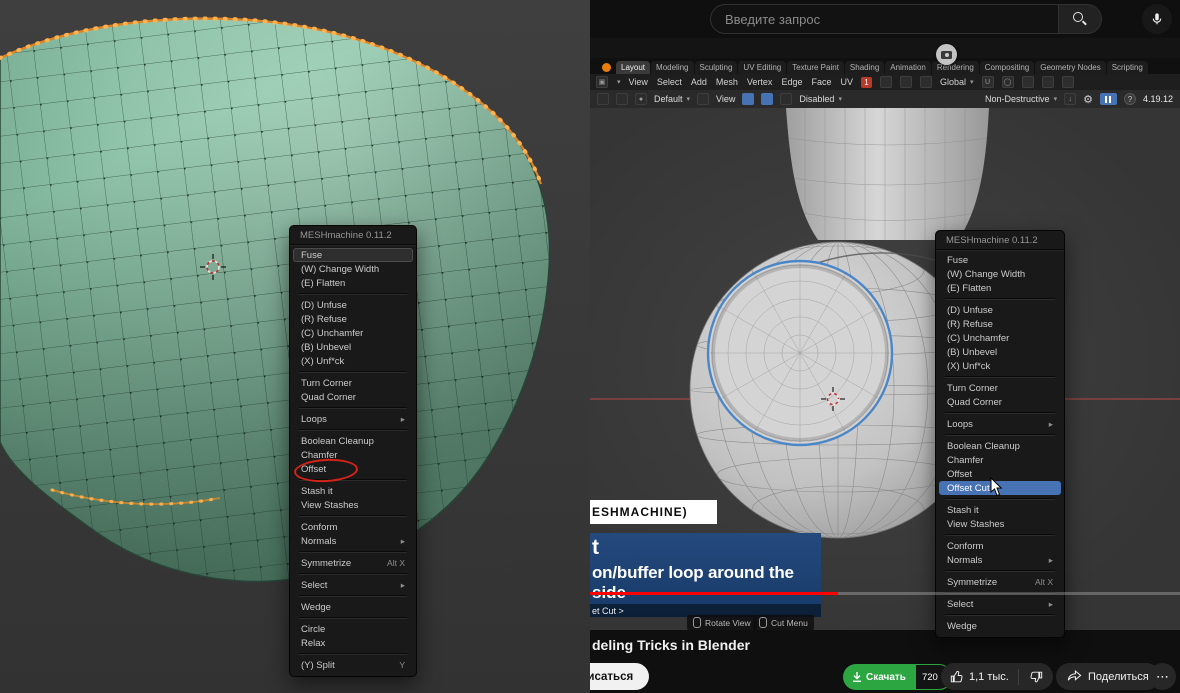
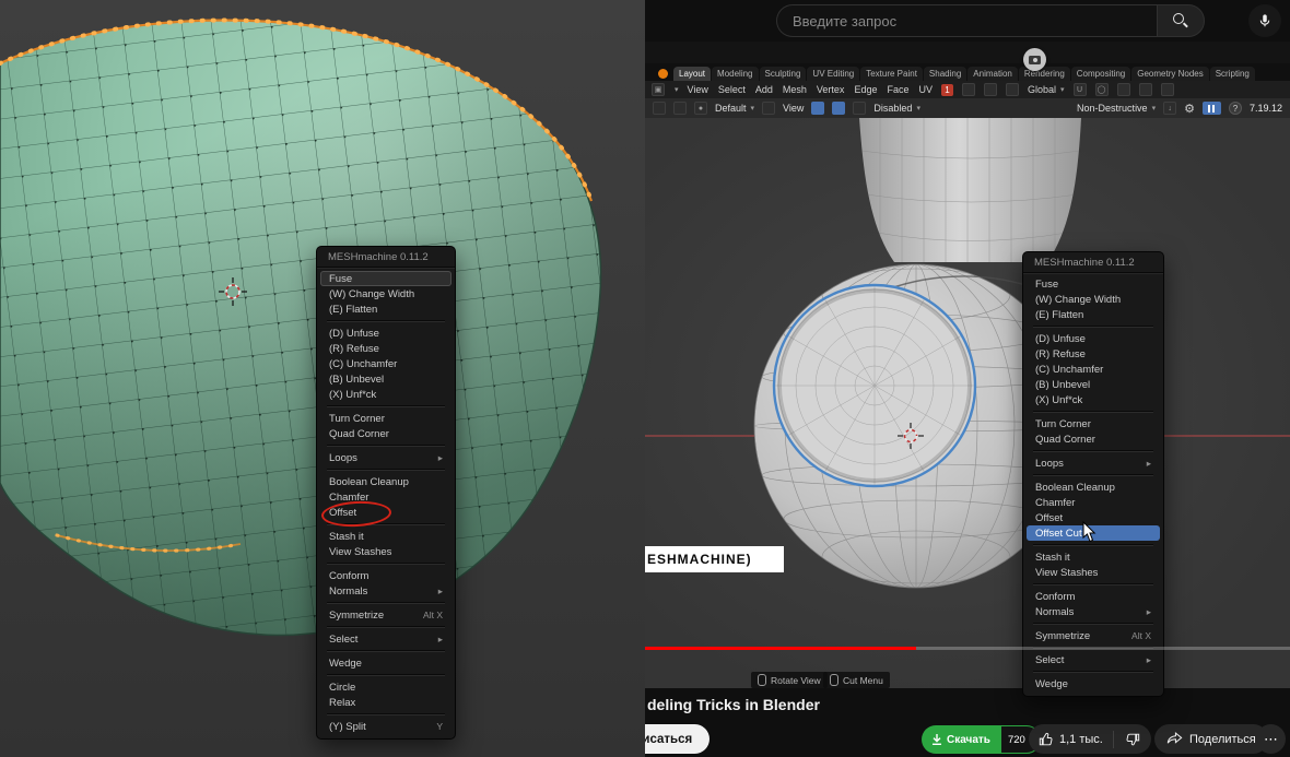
  MESHmachine 0.11.2
  Fuse
  (W) Change Width
  (E) Flatten
  (D) Unfuse
  (R) Refuse
  (C) Unchamfer
  (B) Unbevel
  (X) Unf*ck
  Turn Corner
  Quad Corner
  Loops
  ▸
  Boolean Cleanup
  Chamfer
  Offset
  Stash it
  View Stashes
  Conform
  Normals
  ▸
  Symmetrize
  Alt X
  Select
  ▸
  Wedge
  Circle
  Relax
  (Y) Split
  Y
  Введите запрос
  Layout
  Modeling
  Sculpting
  UV Editing
  Texture Paint
  Shading
  Animation
  Rendering
  Compositing
  Geometry Nodes
  Scripting
  View
  Select
  Add
  Mesh
  Vertex
  Edge
  Face
  UV
  1
  Global
  Default
  View
  Disabled
  Non-Destructive
  ⚙
  ?
- 4.19.12
+ 7.19.12
  MESHmachine 0.11.2
  Fuse
  (W) Change Width
  (E) Flatten
  (D) Unfuse
  (R) Refuse
  (C) Unchamfer
  (B) Unbevel
  (X) Unf*ck
  Turn Corner
  Quad Corner
  Loops
  ▸
  Boolean Cleanup
  Chamfer
  Offset
  Offset Cut
  Stash it
  View Stashes
  Conform
  Normals
  ▸
  Symmetrize
  Alt X
  Select
  ▸
  Wedge
  ESHMACHINE)
- t
- on/buffer loop around the
- et Cut >
  Rotate View
  Cut Menu
  deling Tricks in Blender
  Скачать
  720
  1,1 тыс.
  Поделиться
  ⋯
